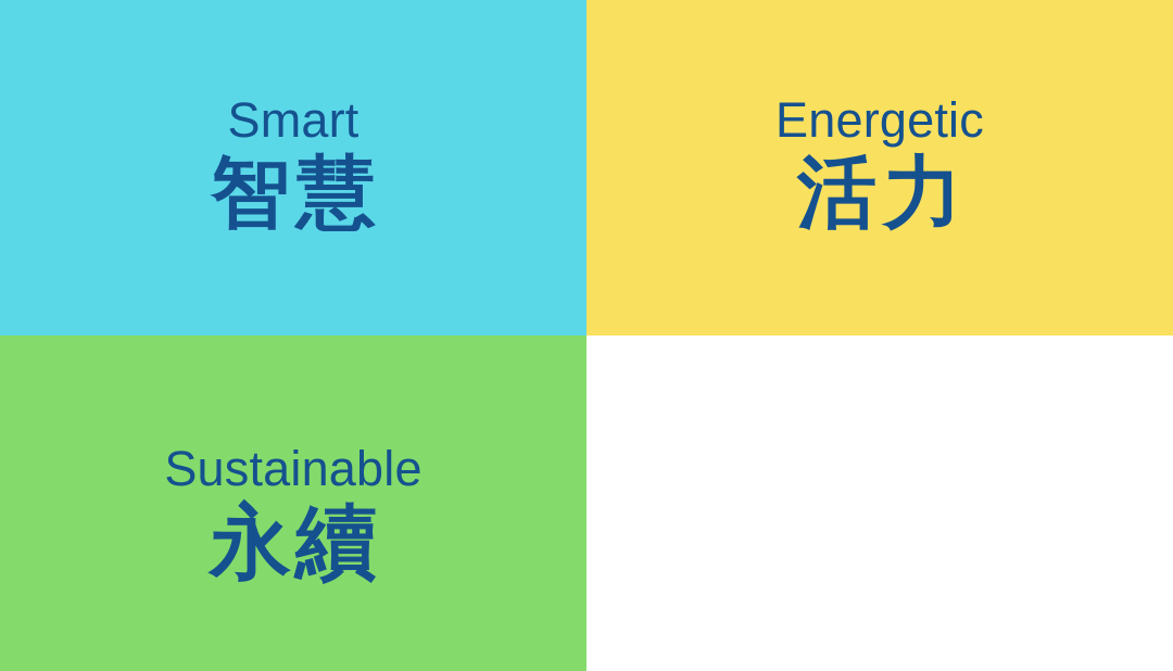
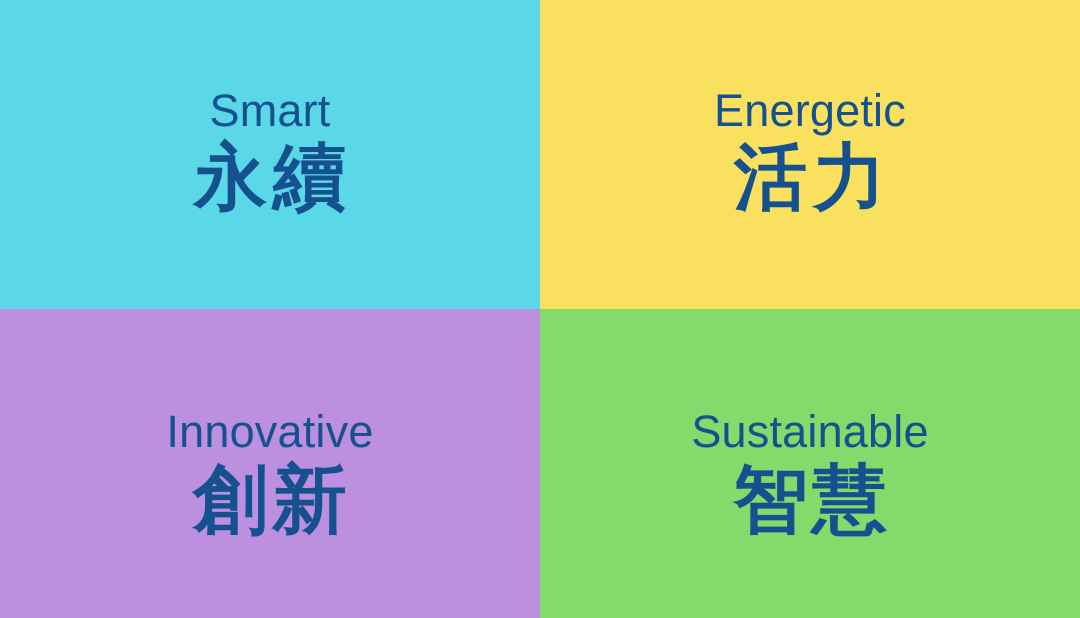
  Smart
- 智慧
+ 永續
  Energetic
  活力
+ Innovative
+ 創新
  Sustainable
- 永續
+ 智慧
